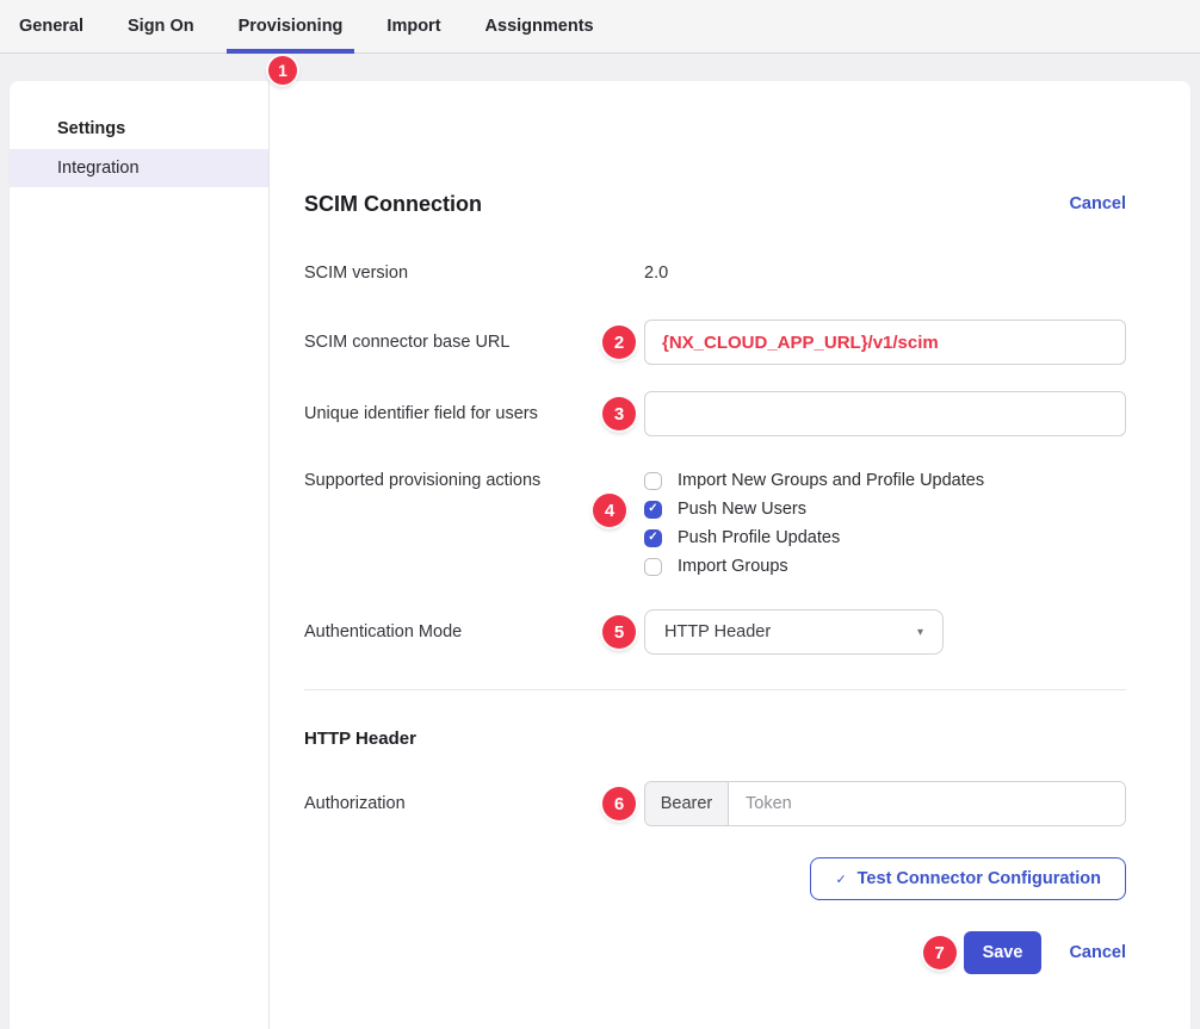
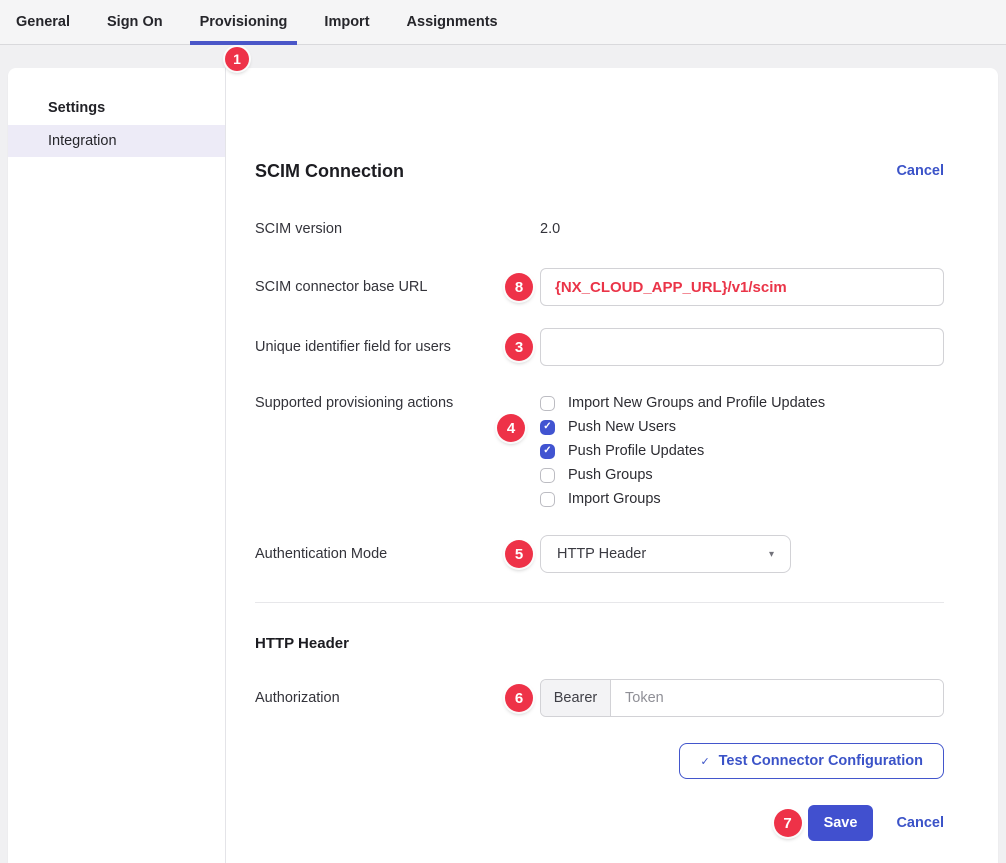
  General
  Sign On
  Provisioning
  Import
  Assignments
  1
  Settings
  Integration
  SCIM Connection
  Cancel
  SCIM version
  2.0
  SCIM connector base URL
- 2
+ 8
  {NX_CLOUD_APP_URL}/v1/scim
  Unique identifier field for users
  3
  Supported provisioning actions
  4
  Import New Groups and Profile Updates
  ✓
  Push New Users
  ✓
  Push Profile Updates
+ Push Groups
  Import Groups
  Authentication Mode
  5
  HTTP Header
  ▾
  HTTP Header
  Authorization
  6
  Bearer
  Token
  ✓
  Test Connector Configuration
  7
  Save
  Cancel
